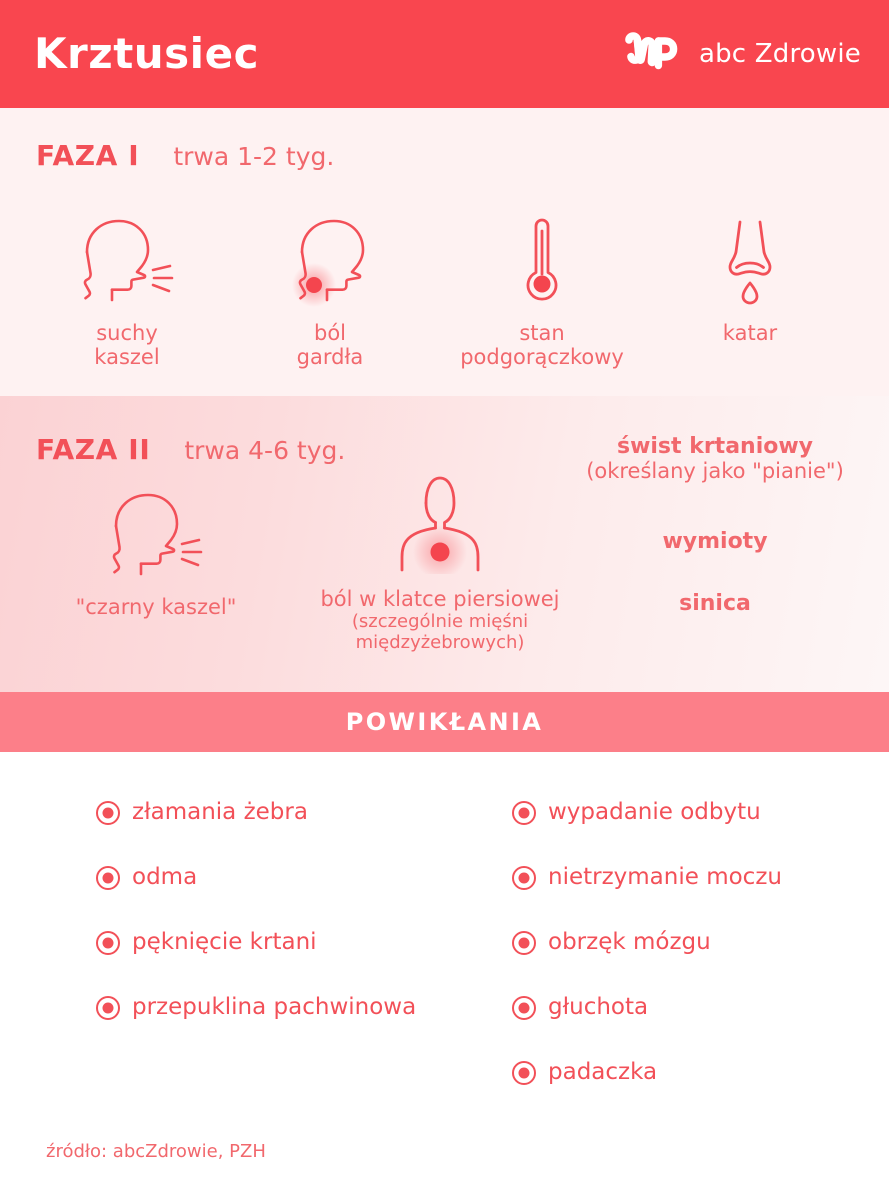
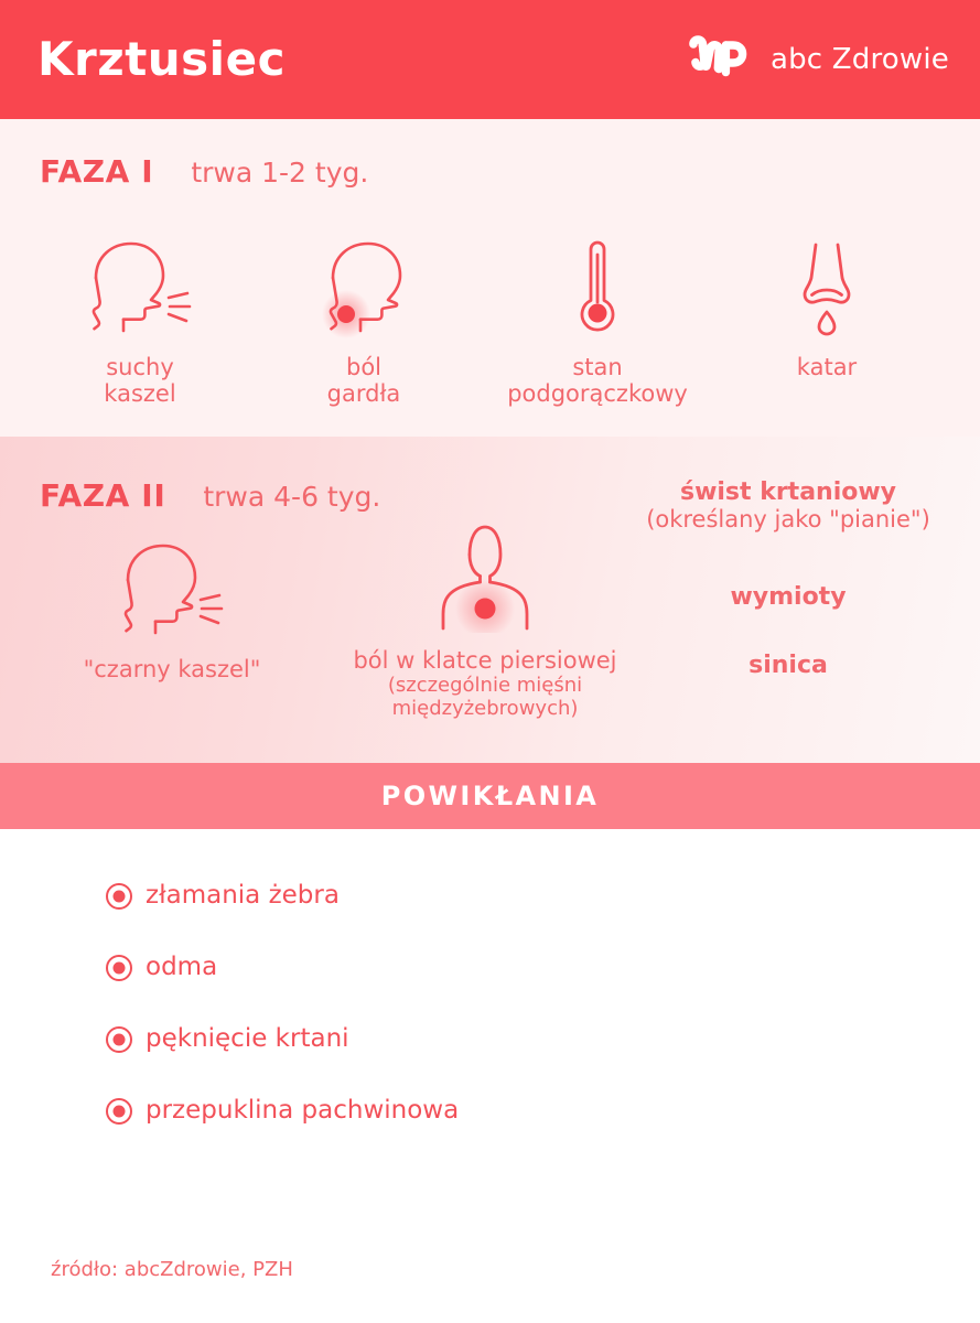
  Krztusiec
  abc Zdrowie
  FAZA I
  trwa 1-2 tyg.
  suchy
  kaszel
  ból
  gardła
  stan
  podgorączkowy
  katar
  FAZA II
  trwa 4-6 tyg.
  "czarny kaszel"
  ból w klatce piersiowej
  (szczególnie mięśni
  międzyżebrowych)
  świst krtaniowy
  (określany jako "pianie")
  wymioty
  sinica
  POWIKŁANIA
  złamania żebra
  odma
  pęknięcie krtani
  przepuklina pachwinowa
- wypadanie odbytu
- nietrzymanie moczu
- obrzęk mózgu
- głuchota
- padaczka
  źródło: abcZdrowie, PZH
